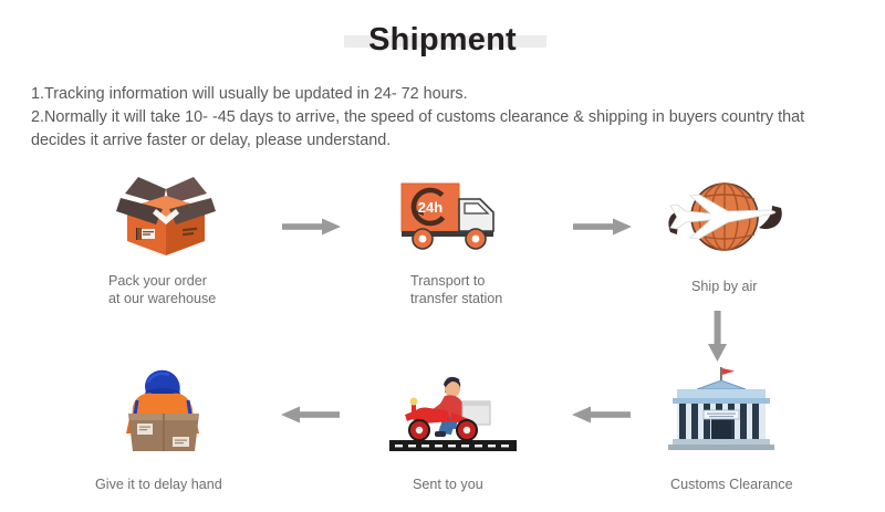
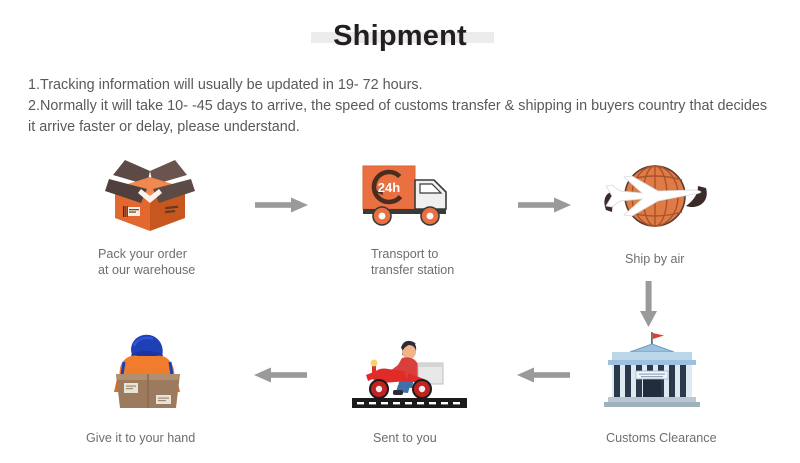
  Shipment
- 1.Tracking information will usually be updated in 24- 72 hours.
+ 1.Tracking information will usually be updated in 19- 72 hours.
- 2.Normally it will take 10- -45 days to arrive, the speed of customs clearance & shipping in buyers country that decides it arrive faster or delay, please understand.
+ 2.Normally it will take 10- -45 days to arrive, the speed of customs transfer & shipping in buyers country that decides it arrive faster or delay, please understand.
  Pack your order
  at our warehouse
  24h
  Transport to
  transfer station
  Ship by air
  Customs Clearance
  Sent to you
- Give it to delay hand
+ Give it to your hand
